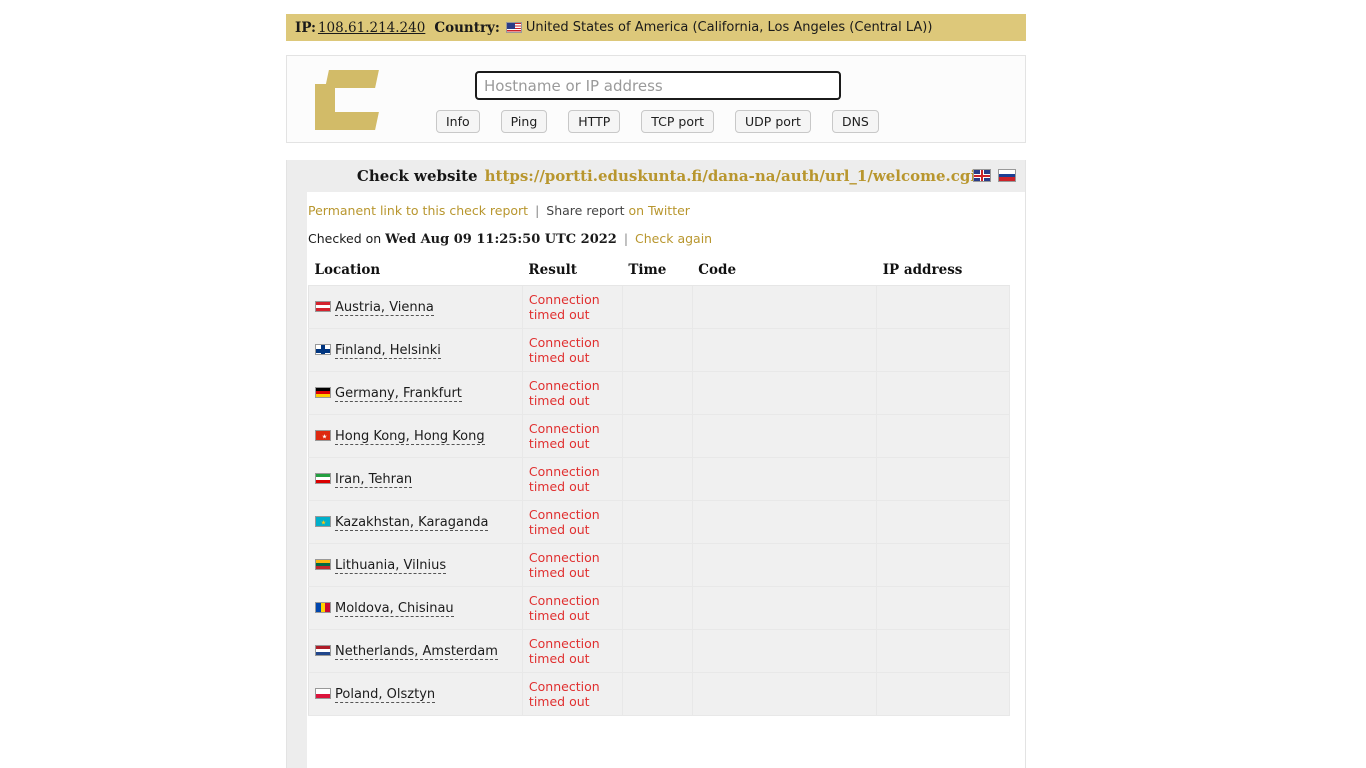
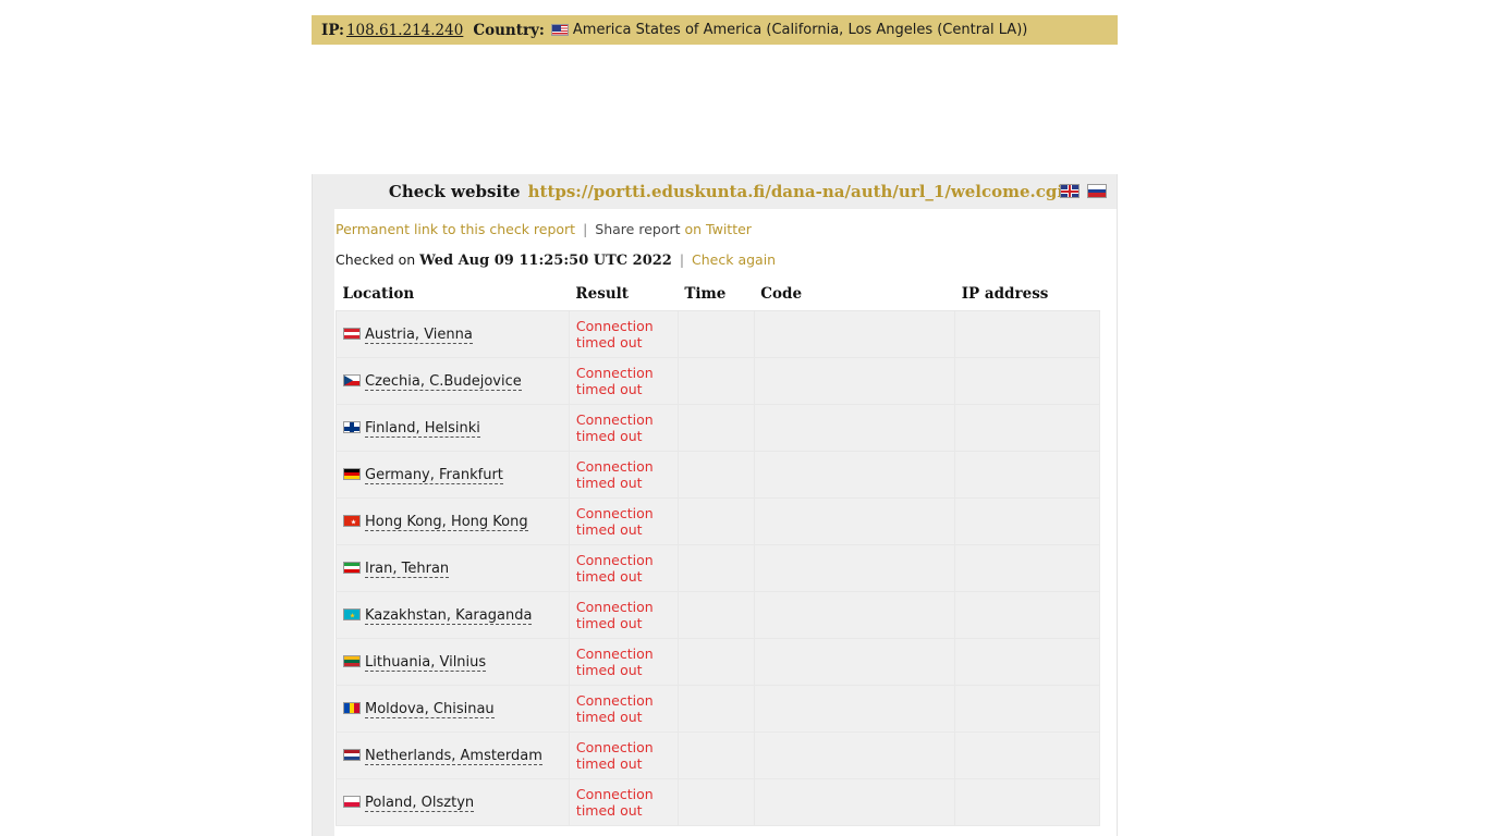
  IP:
  108.61.214.240
  Country:
- United States of America (California, Los Angeles (Central LA))
+ America States of America (California, Los Angeles (Central LA))
- Hostname or IP address
- Info
- Ping
- HTTP
- TCP port
- UDP port
- DNS
  Check website
  https://portti.eduskunta.fi/dana-na/auth/url_1/welcome.cg
  Permanent link to this check report | Share report on Twitter
  Checked on Wed Aug 09 11:25:50 UTC 2022 | Check again
  Location	Result	Time	Code	IP address
  Austria, Vienna	Connection timed out
+ Czechia, C.Budejovice	Connection timed out
  Finland, Helsinki	Connection timed out
  Germany, Frankfurt	Connection timed out
  Hong Kong, Hong Kong	Connection timed out
  Iran, Tehran	Connection timed out
  Kazakhstan, Karaganda	Connection timed out
  Lithuania, Vilnius	Connection timed out
  Moldova, Chisinau	Connection timed out
  Netherlands, Amsterdam	Connection timed out
  Poland, Olsztyn	Connection timed out
